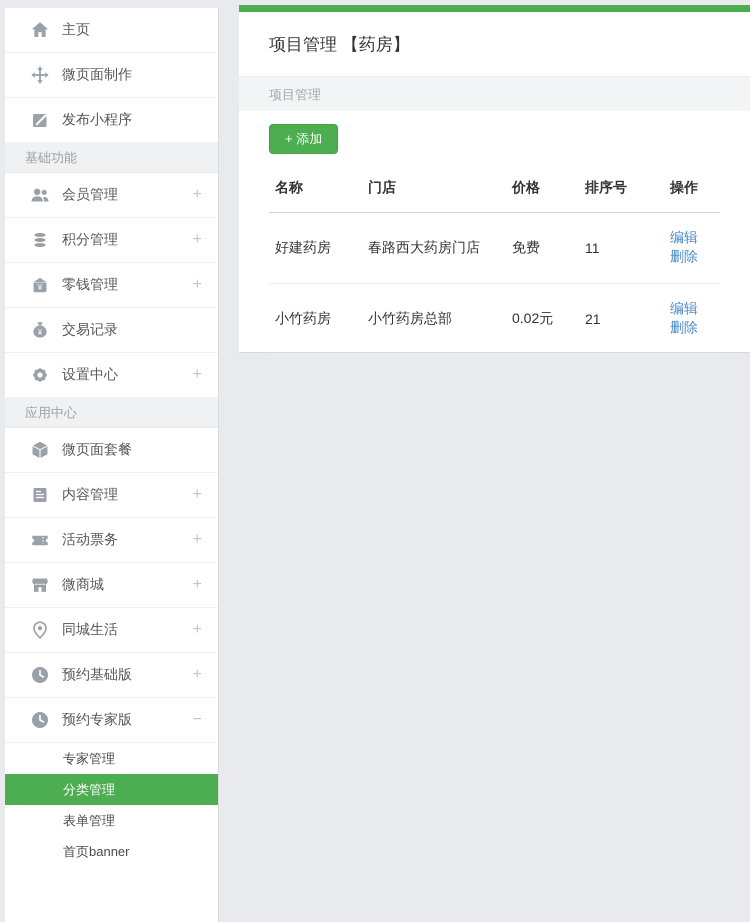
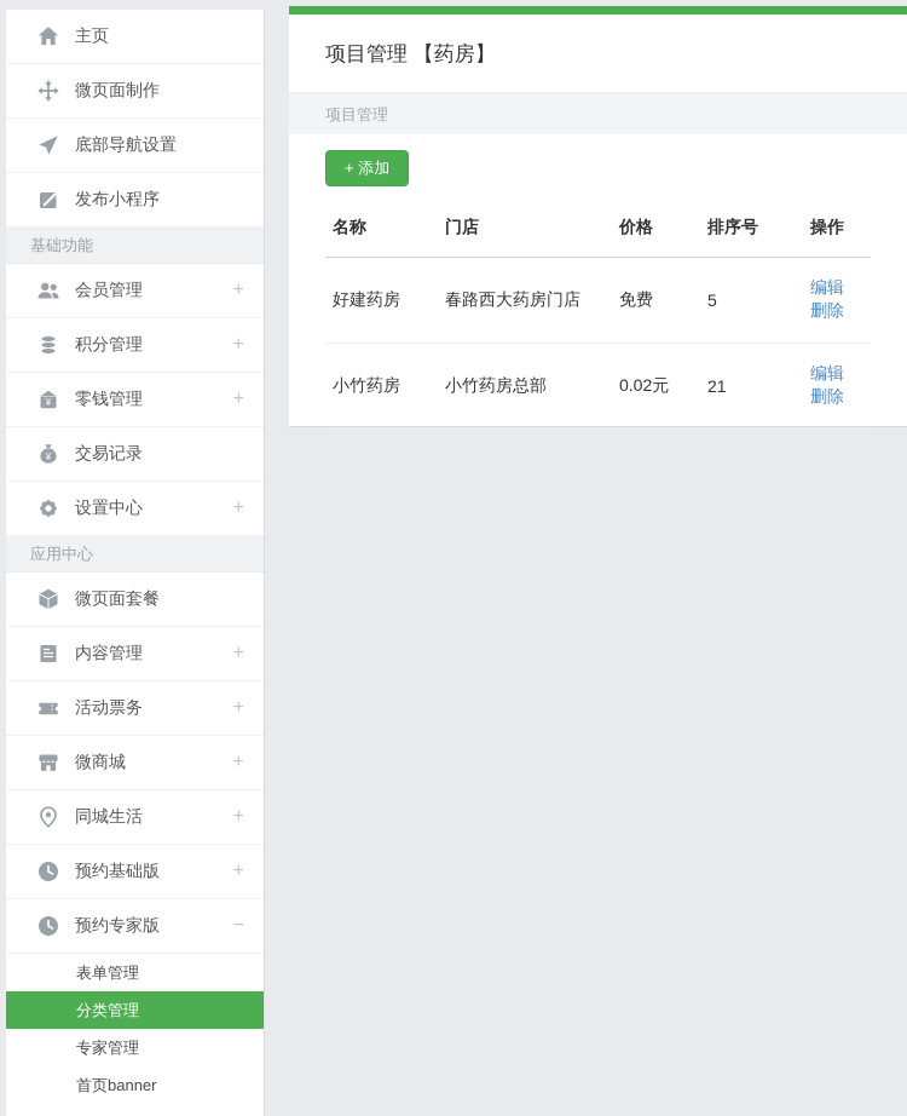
  主页
  微页面制作
+ 底部导航设置
  发布小程序
  基础功能
  会员管理
  +
  积分管理
  +
  ¥
  零钱管理
  +
  ¥
  交易记录
  设置中心
  +
  应用中心
  微页面套餐
  内容管理
  +
  活动票务
  +
  微商城
  +
  同城生活
  +
  预约基础版
  +
  预约专家版
  −
- 专家管理
+ 表单管理
  分类管理
- 表单管理
+ 专家管理
  首页banner
  项目管理 【药房】
  项目管理
  + 添加
  名称	门店	价格	排序号	操作
- 好建药房	春路西大药房门店	免费	11	编辑删除
+ 好建药房	春路西大药房门店	免费	5	编辑删除
  小竹药房	小竹药房总部	0.02元	21	编辑删除
